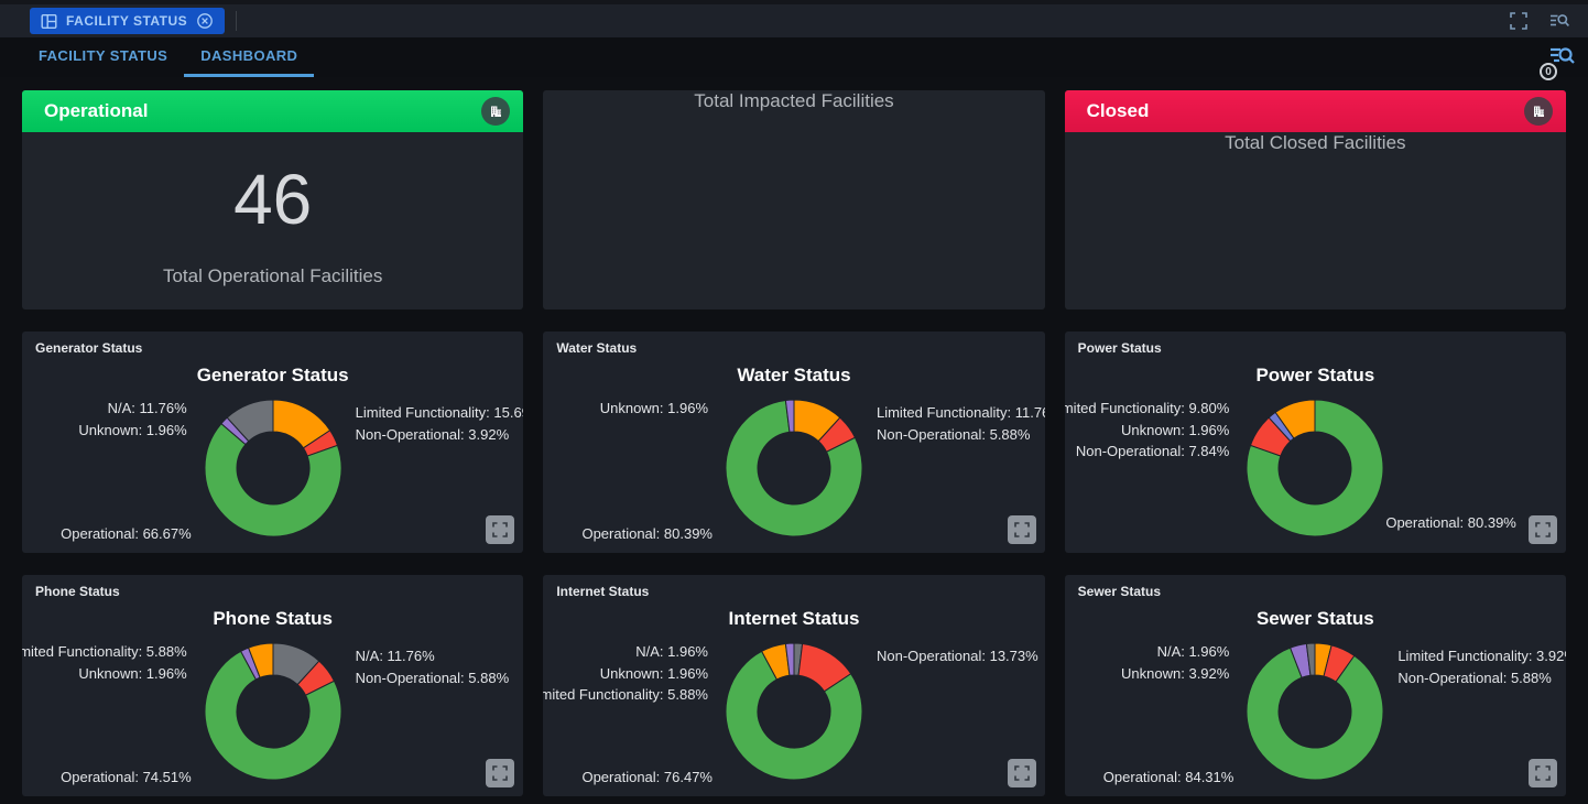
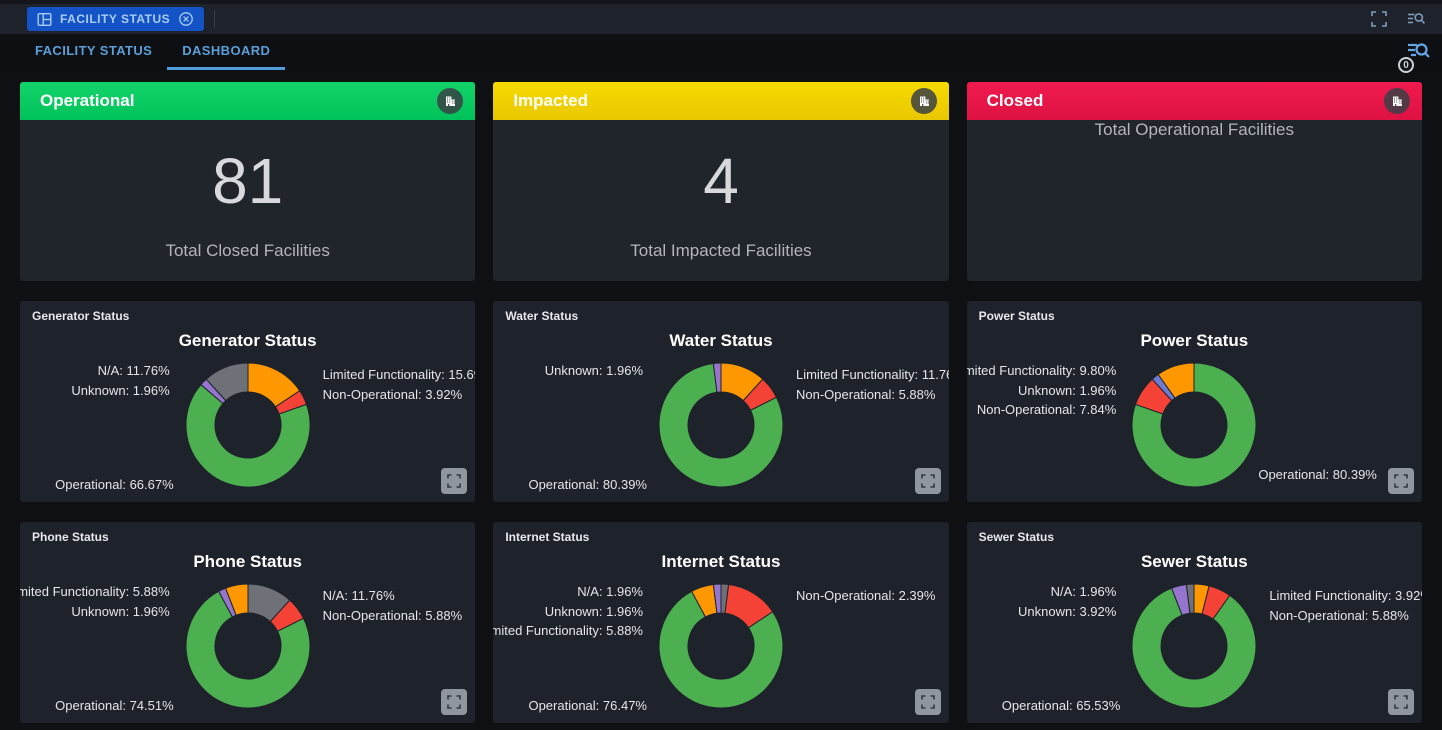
  FACILITY STATUS
  FACILITY STATUS
  DASHBOARD
  0
  Operational
- 46
+ 81
- Total Operational Facilities
+ Total Closed Facilities
+ Impacted
+ 4
  Total Impacted Facilities
  Closed
- Total Closed Facilities
+ Total Operational Facilities
  Generator Status
  Generator Status
  N/A: 11.76%
  Unknown: 1.96%
  Limited Functionality: 15.6
  Non-Operational: 3.92%
  Operational: 66.67%
  Water Status
  Water Status
  Unknown: 1.96%
  Limited Functionality: 11.7
  Non-Operational: 5.88%
  Operational: 80.39%
  Power Status
  Power Status
  mited Functionality: 9.80%
  Unknown: 1.96%
  Non-Operational: 7.84%
  Operational: 80.39%
  Phone Status
  Phone Status
  mited Functionality: 5.88%
  Unknown: 1.96%
  N/A: 11.76%
  Non-Operational: 5.88%
  Operational: 74.51%
  Internet Status
  Internet Status
  N/A: 1.96%
  Unknown: 1.96%
  mited Functionality: 5.88%
- Non-Operational: 13.73%
+ Non-Operational: 2.39%
  Operational: 76.47%
  Sewer Status
  Sewer Status
  N/A: 1.96%
  Unknown: 3.92%
  Limited Functionality: 3.92
  Non-Operational: 5.88%
- Operational: 84.31%
+ Operational: 65.53%
